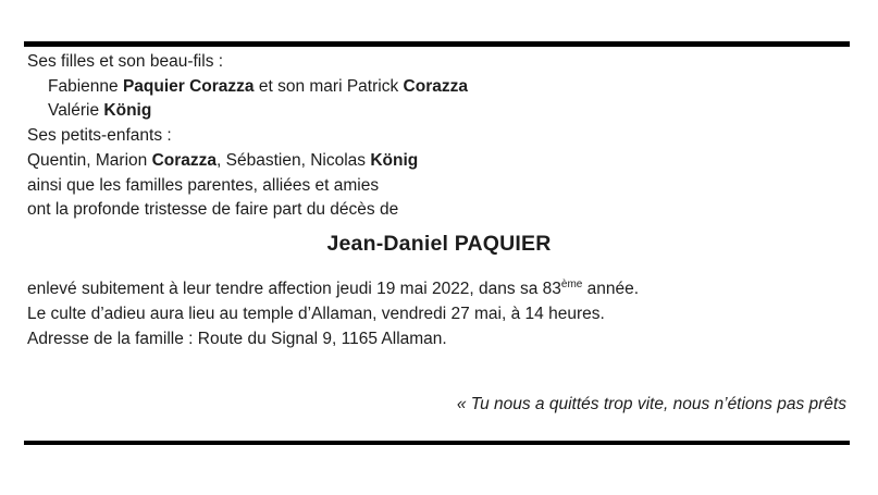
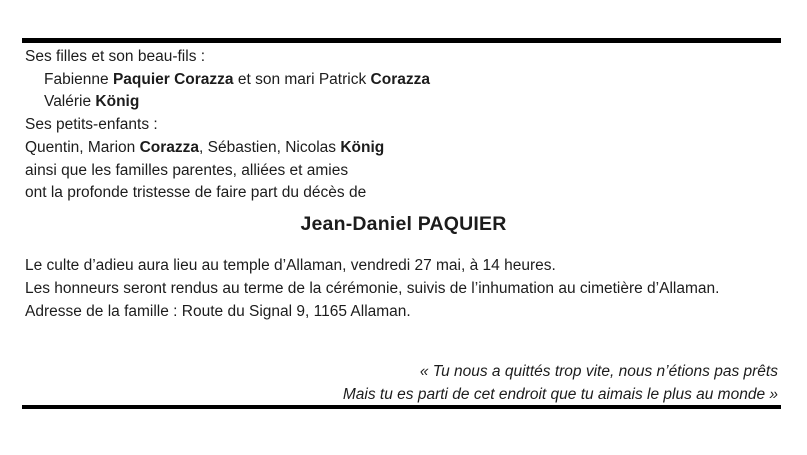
  Ses filles et son beau-fils :
  Fabienne Paquier Corazza et son mari Patrick Corazza
  Valérie König
  Ses petits-enfants :
  Quentin, Marion Corazza, Sébastien, Nicolas König
  ainsi que les familles parentes, alliées et amies
  ont la profonde tristesse de faire part du décès de
  Jean-Daniel PAQUIER
- enlevé subitement à leur tendre affection jeudi 19 mai 2022, dans sa 83ème année.
  Le culte d’adieu aura lieu au temple d’Allaman, vendredi 27 mai, à 14 heures.
+ Les honneurs seront rendus au terme de la cérémonie, suivis de l’inhumation au cimetière d’Allaman.
  Adresse de la famille : Route du Signal 9, 1165 Allaman.
  « Tu nous a quittés trop vite, nous n’étions pas prêts
+ Mais tu es parti de cet endroit que tu aimais le plus au monde »
